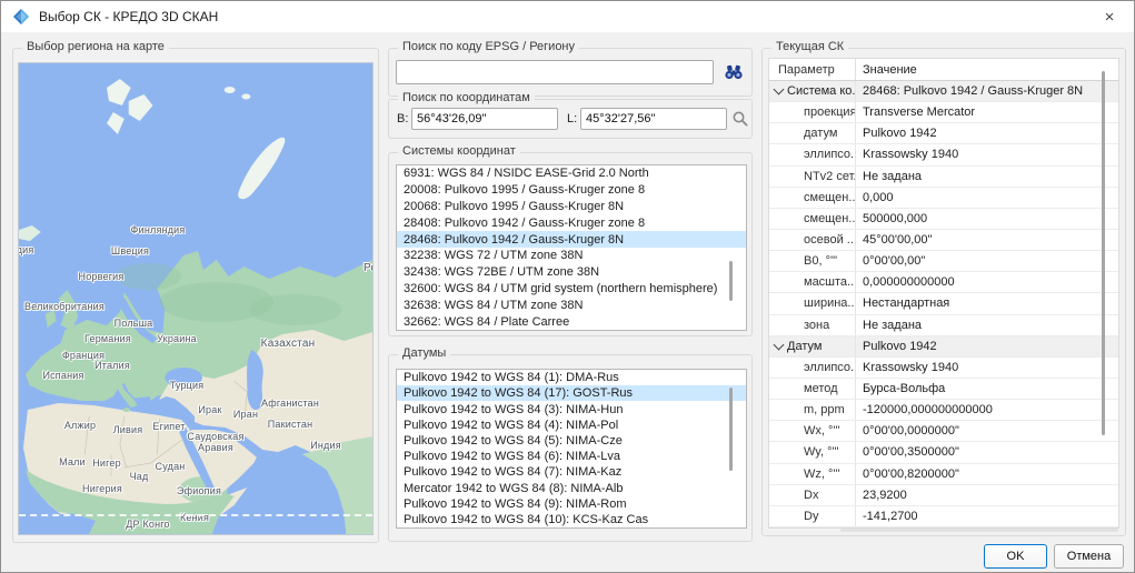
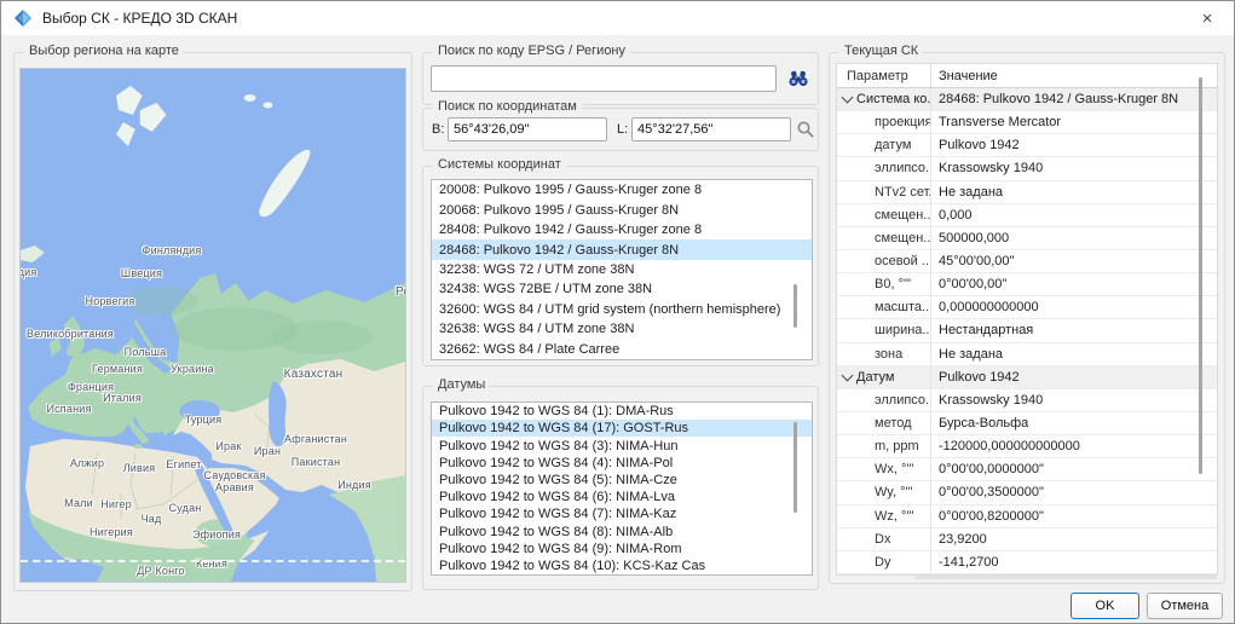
  Выбор СК - КРЕДО 3D СКАН
  ×
  Выбор региона на карте
  Финляндия
  Швеция
  Норвегия
  Великобритания
  Польша
  Германия
  Украина
  Франция
  Италия
  Испания
  Казахстан
  Турция
  Ирак
  Иран
  Афганистан
  Пакистан
  Алжир
  Ливия
  Египет
  Саудовская
  Аравия
  Индия
  Мали
  Нигер
  Судан
  Чад
  Нигерия
  Эфиопия
  Кения
  ДР Конго
  Поиск по коду EPSG / Региону
  Поиск по координатам
  B:
  56°43'26,09"
  L:
  45°32'27,56"
  Системы координат
- 6931: WGS 84 / NSIDC EASE-Grid 2.0 North
  20008: Pulkovo 1995 / Gauss-Kruger zone 8
  20068: Pulkovo 1995 / Gauss-Kruger 8N
  28408: Pulkovo 1942 / Gauss-Kruger zone 8
  28468: Pulkovo 1942 / Gauss-Kruger 8N
  32238: WGS 72 / UTM zone 38N
  32438: WGS 72BE / UTM zone 38N
  32600: WGS 84 / UTM grid system (northern hemisphere)
  32638: WGS 84 / UTM zone 38N
  32662: WGS 84 / Plate Carree
  Датумы
  Pulkovo 1942 to WGS 84 (1): DMA-Rus
  Pulkovo 1942 to WGS 84 (17): GOST-Rus
  Pulkovo 1942 to WGS 84 (3): NIMA-Hun
  Pulkovo 1942 to WGS 84 (4): NIMA-Pol
  Pulkovo 1942 to WGS 84 (5): NIMA-Cze
  Pulkovo 1942 to WGS 84 (6): NIMA-Lva
  Pulkovo 1942 to WGS 84 (7): NIMA-Kaz
- Mercator 1942 to WGS 84 (8): NIMA-Alb
+ Pulkovo 1942 to WGS 84 (8): NIMA-Alb
  Pulkovo 1942 to WGS 84 (9): NIMA-Rom
  Pulkovo 1942 to WGS 84 (10): KCS-Kaz Cas
  Текущая СК
  Параметр
  Значение
  Система ко.
  28468: Pulkovo 1942 / Gauss-Kruger 8N
  проекция
  Transverse Mercator
  датум
  Pulkovo 1942
  эллипсо.
  Krassowsky 1940
  NTv2 сет.
  Не задана
  смещен..
  0,000
  смещен..
  500000,000
  осевой ..
  45°00'00,00"
  B0, °'"
  0°00'00,00"
  масшта..
  0,000000000000
  ширина..
  Нестандартная
  зона
  Не задана
  Датум
  Pulkovo 1942
  эллипсо.
  Krassowsky 1940
  метод
  Бурса-Вольфа
  m, ppm
  -120000,000000000000
  Wx, °'"
  0°00'00,0000000"
  Wy, °'"
  0°00'00,3500000"
  Wz, °'"
  0°00'00,8200000"
  Dx
  23,9200
  Dy
  -141,2700
  OK
  Отмена
